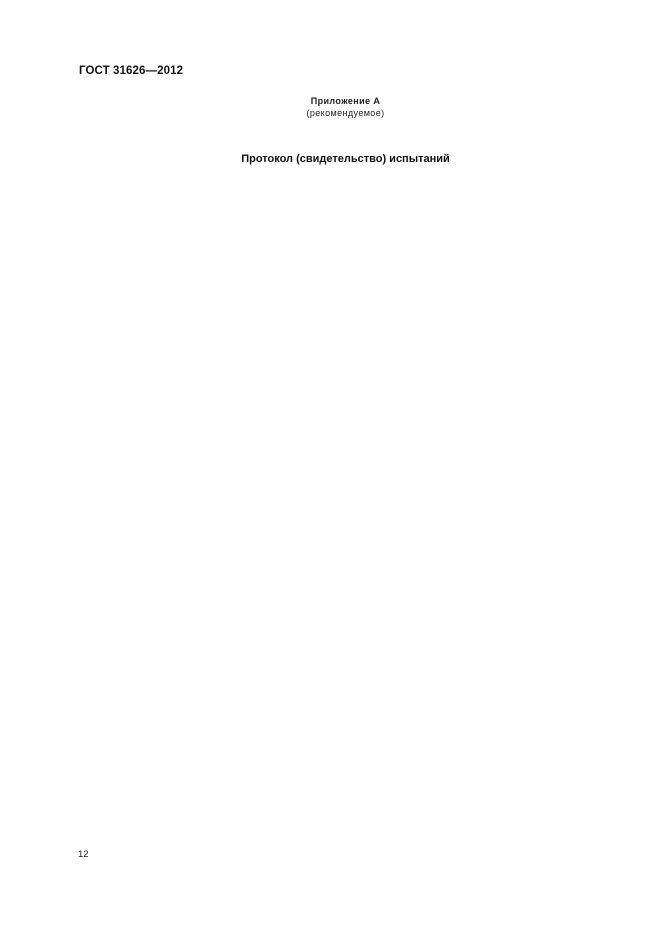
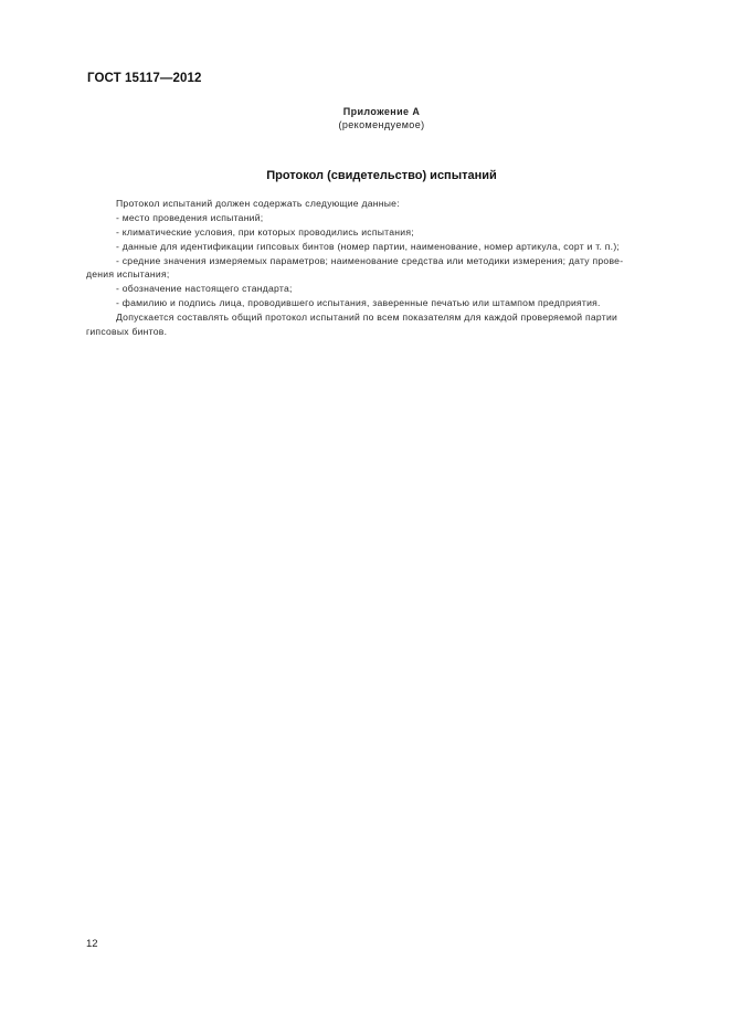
- ГОСТ 31626—2012
+ ГОСТ 15117—2012
  Приложение А
  (рекомендуемое)
  Протокол (свидетельство) испытаний
+ Протокол испытаний должен содержать следующие данные:
+ - место проведения испытаний;
+ - климатические условия, при которых проводились испытания;
+ - данные для идентификации гипсовых бинтов (номер партии, наименование, номер артикула, сорт и т. п.);
+ - средние значения измеряемых параметров; наименование средства или методики измерения; дату прове-
+ дения испытания;
+ - обозначение настоящего стандарта;
+ - фамилию и подпись лица, проводившего испытания, заверенные печатью или штампом предприятия.
+ Допускается составлять общий протокол испытаний по всем показателям для каждой проверяемой партии
+ гипсовых бинтов.
  12
